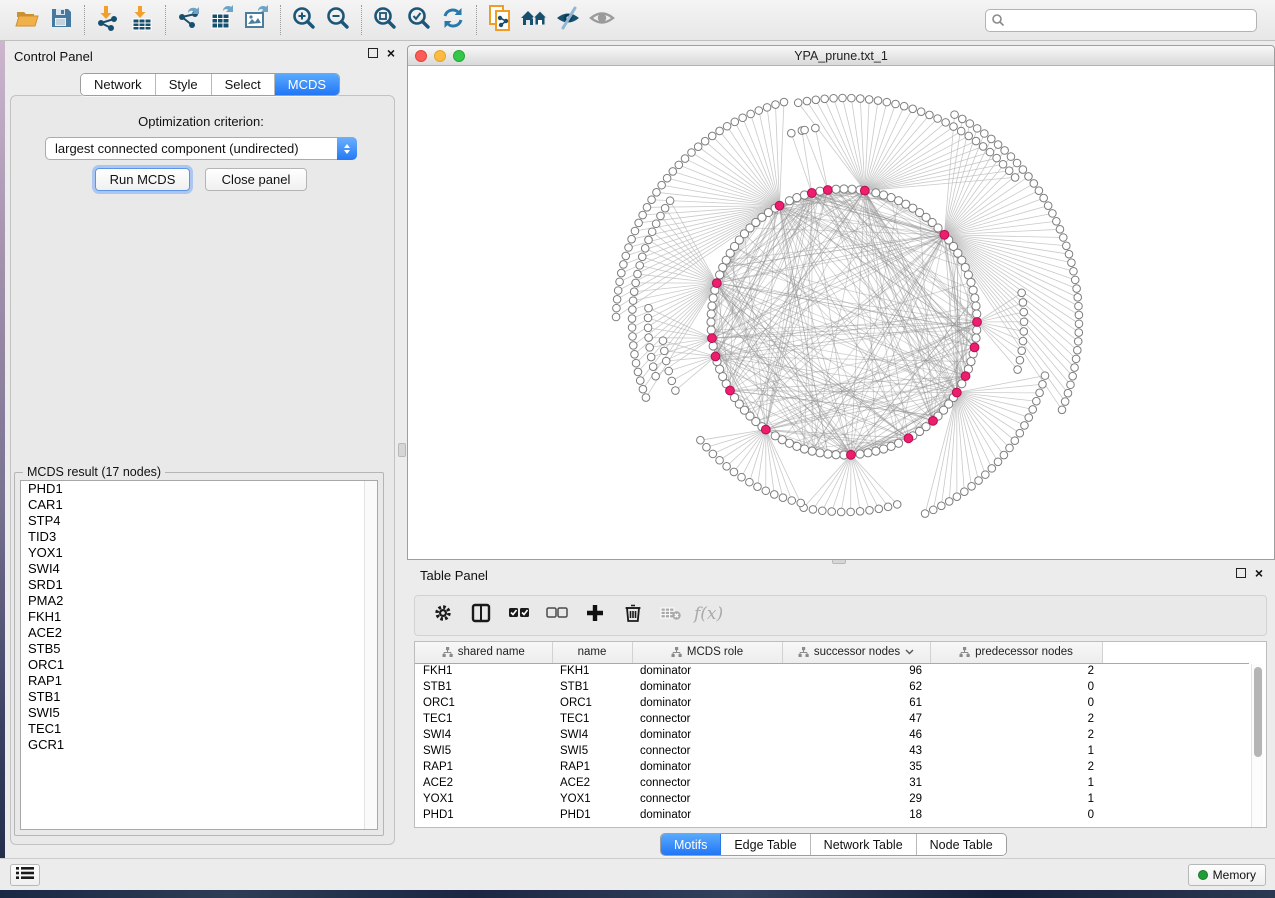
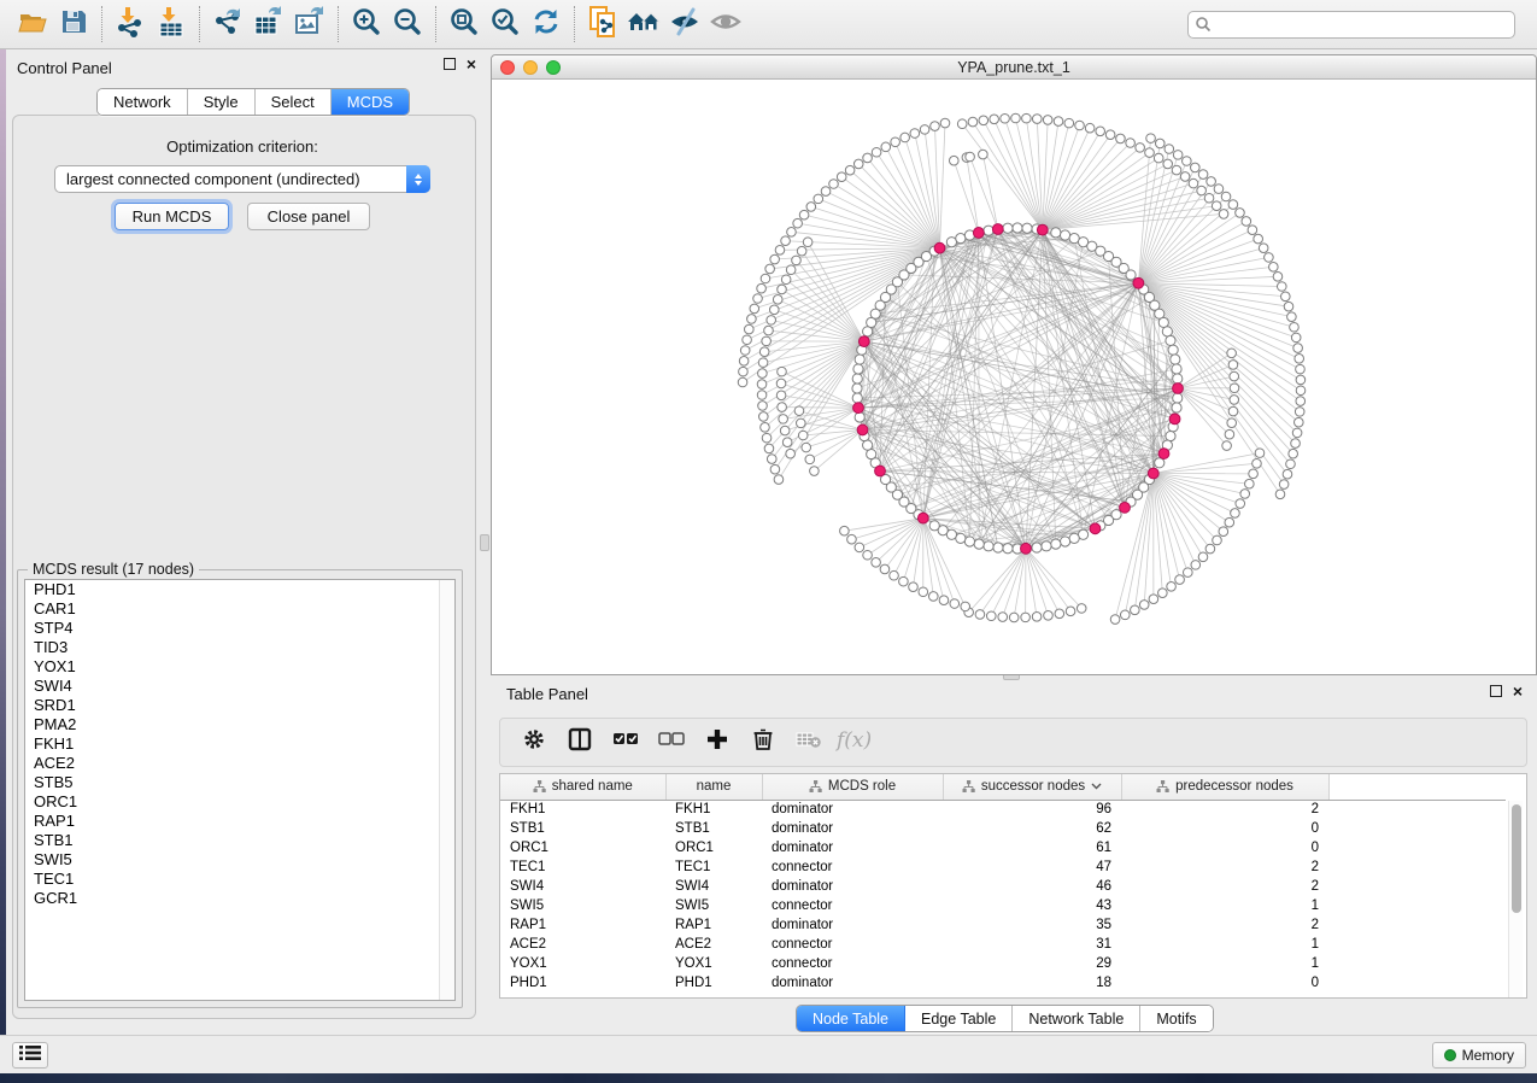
  Control Panel
  ×
  Network
  Style
  Select
  MCDS
  Optimization criterion:
  largest connected component (undirected)
  Run MCDS
  Close panel
  MCDS result (17 nodes)
  PHD1
  CAR1
  STP4
  TID3
  YOX1
  SWI4
  SRD1
  PMA2
  FKH1
  ACE2
  STB5
  ORC1
  RAP1
  STB1
  SWI5
  TEC1
  GCR1
  YPA_prune.txt_1
  Table Panel
  ×
  f(x)
  shared name	name	MCDS role	successor nodes	predecessor nodes
  FKH1	FKH1	dominator	96	2
  STB1	STB1	dominator	62	0
  ORC1	ORC1	dominator	61	0
  TEC1	TEC1	connector	47	2
  SWI4	SWI4	dominator	46	2
  SWI5	SWI5	connector	43	1
  RAP1	RAP1	dominator	35	2
  ACE2	ACE2	connector	31	1
  YOX1	YOX1	connector	29	1
  PHD1	PHD1	dominator	18	0
- Motifs
+ Node Table
  Edge Table
  Network Table
- Node Table
+ Motifs
  Memory
